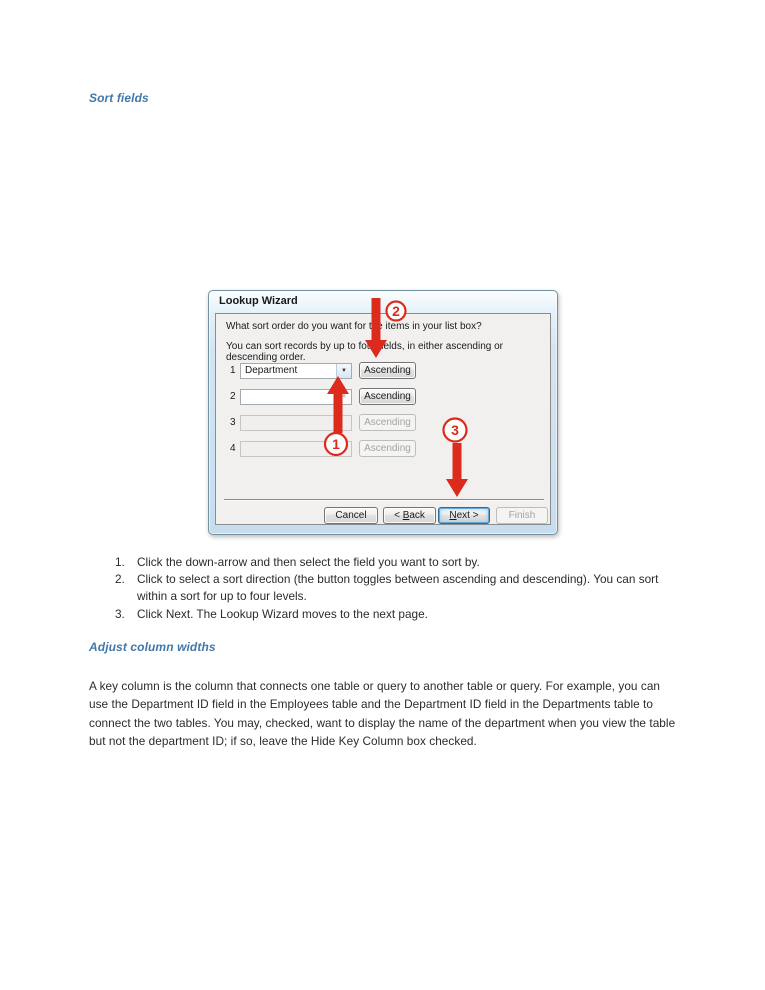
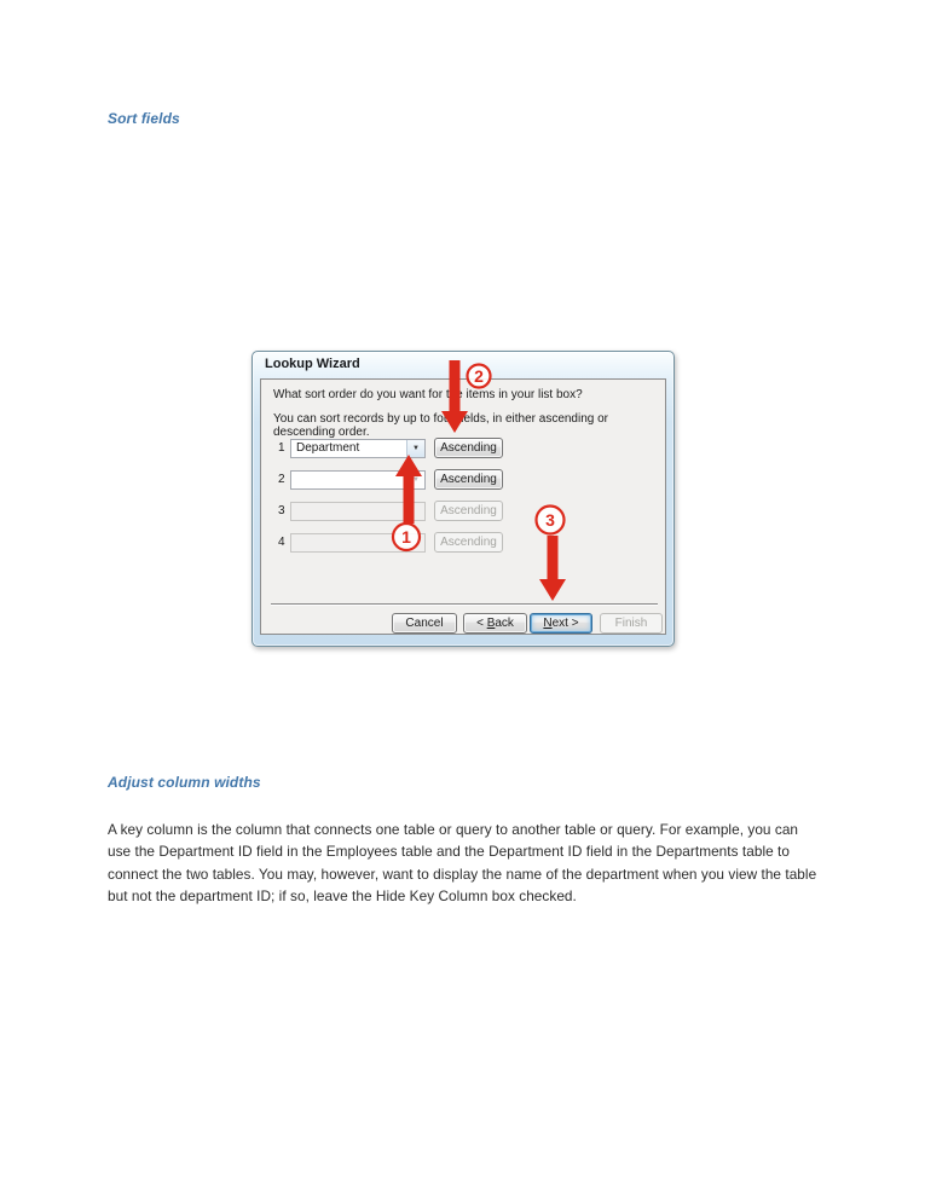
  Sort fields
  Lookup Wizard
  What sort order do you want for t items in your list box?
  You can sort records by up to foelds, in either ascending or descending order.
  1
  Department
  Ascending
  2
  Ascending
  3
  Ascending
  4
  Ascending
  Cancel
  < Back
  Next >
  Finish
  2
  1
  3
- 1.
- Click the down-arrow and then select the field you want to sort by.
- 2.
- Click to select a sort direction (the button toggles between ascending and descending). You can sort within a sort for up to four levels.
- 3.
- Click Next. The Lookup Wizard moves to the next page.
  Adjust column widths
- A key column is the column that connects one table or query to another table or query. For example, you can use the Department ID field in the Employees table and the Department ID field in the Departments table to connect the two tables. You may, checked, want to display the name of the department when you view the table but not the department ID; if so, leave the Hide Key Column box checked.
+ A key column is the column that connects one table or query to another table or query. For example, you can use the Department ID field in the Employees table and the Department ID field in the Departments table to connect the two tables. You may, however, want to display the name of the department when you view the table but not the department ID; if so, leave the Hide Key Column box checked.
